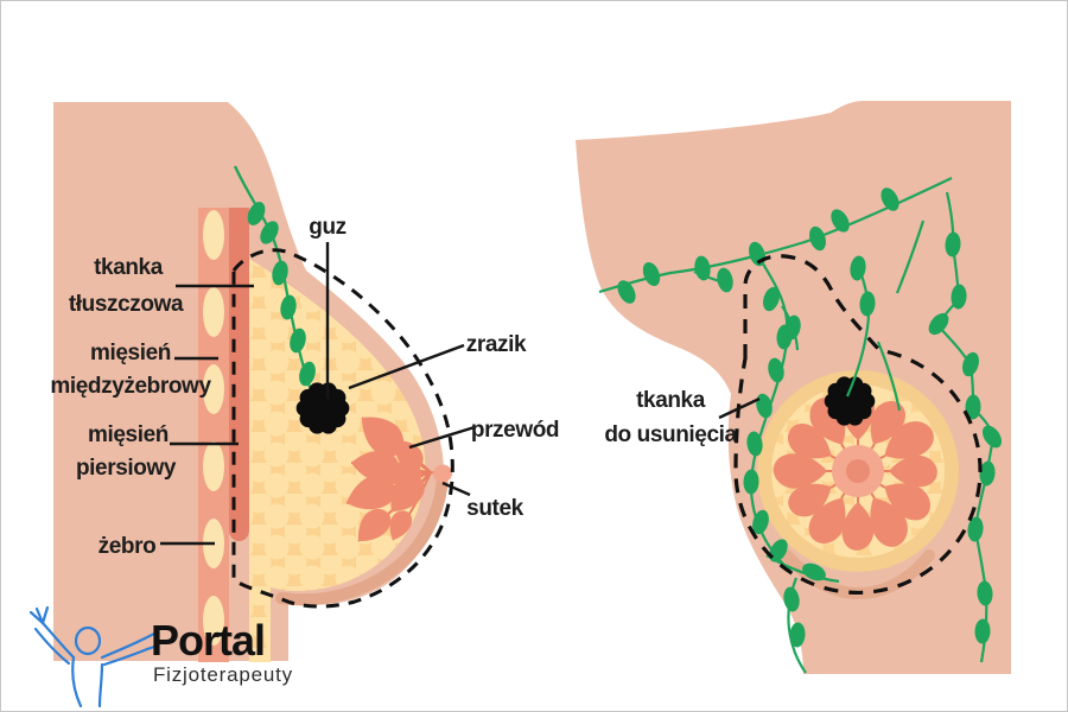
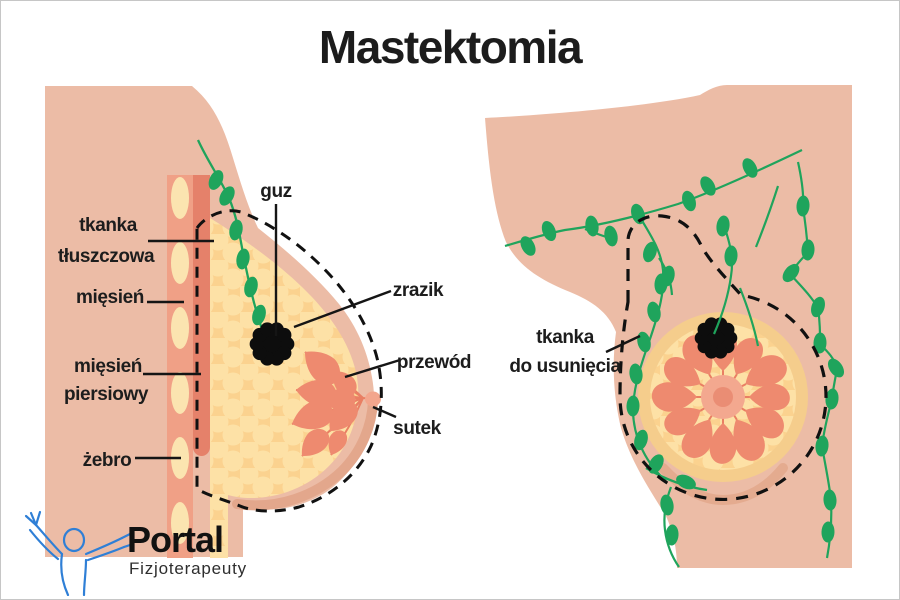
+ Mastektomia
  tkanka
  tłuszczowa
  mięsień
- międzyżebrowy
  mięsień
  piersiowy
  żebro
  guz
  zrazik
  przewód
  sutek
  tkanka
  do usunięcia
  Portal
  Fizjoterapeuty
